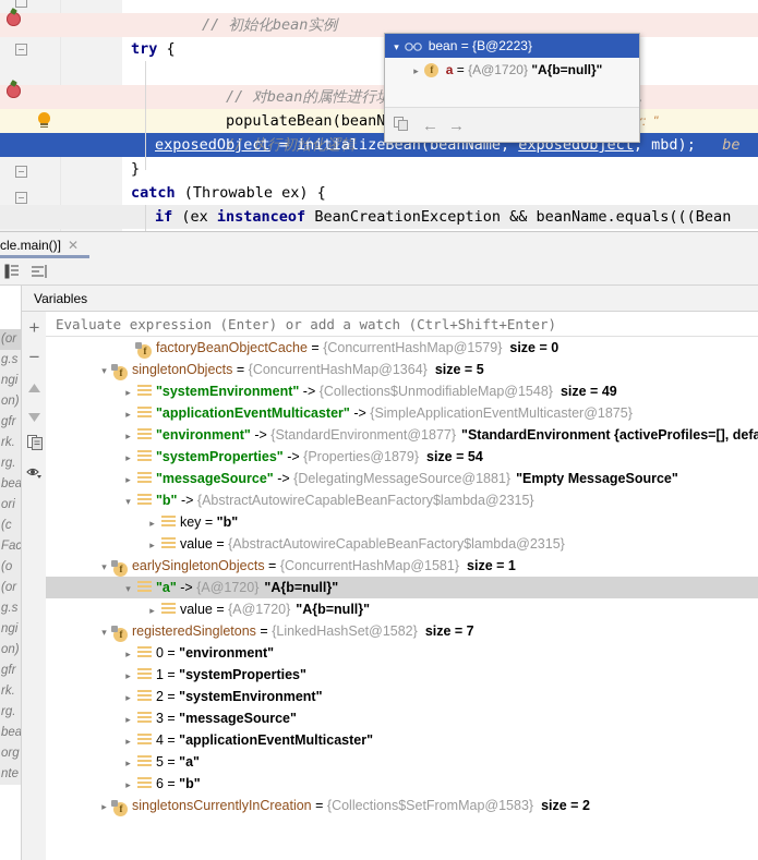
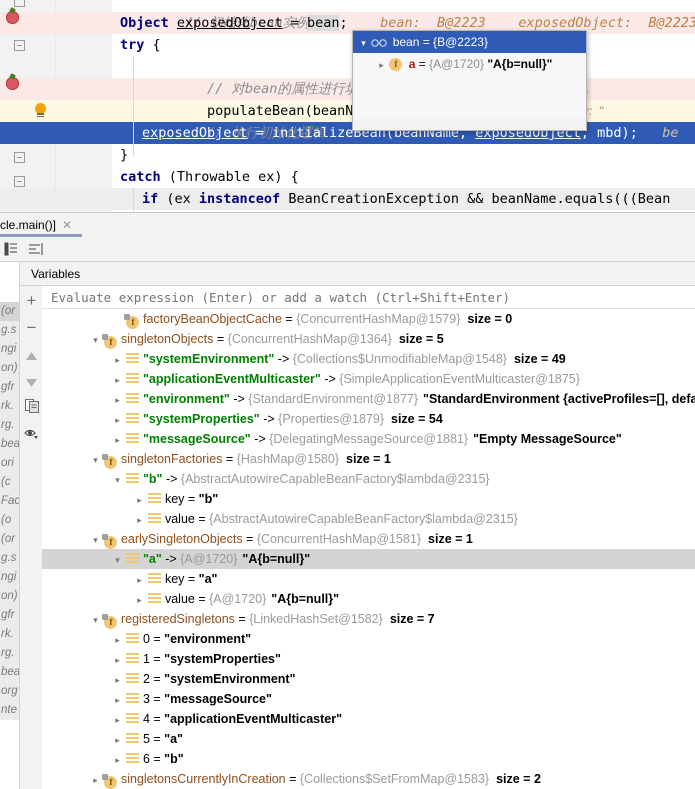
  // 初始化bean实例
+ Object exposedObject = bean; bean: B@2223 exposedObject: B@2223
  try {
  populateBean(beanN
  // 执行初始化逻辑
  exposedObject = initializeBean(beanName, exposedObject, mbd); be
  }
  catch (Throwable ex) {
  if (ex instanceof BeanCreationException && beanName.equals(((Bean
  ▾ bean = {B@2223}
  ▸ f a = {A@1720} "A{b=null}"
- ←
- →
  cle.main()] ✕
  (or
  g.s
  ngi
  on)
  gfr
  rk.
  rg.
  bea
  ori
  (c
  Fac
  (o
  (or
  g.s
  ngi
  on)
  gfr
  rk.
  rg.
  bea
  org
  nte
  Variables
  +
  −
  Evaluate expression (Enter) or add a watch (Ctrl+Shift+Enter)
  f factoryBeanObjectCache = {ConcurrentHashMap@1579} size = 0
  ▾ f singletonObjects = {ConcurrentHashMap@1364} size = 5
  ▸ "systemEnvironment" -> {Collections$UnmodifiableMap@1548} size = 49
  ▸ "applicationEventMulticaster" -> {SimpleApplicationEventMulticaster@1875}
  ▸ "environment" -> {StandardEnvironment@1877} "StandardEnvironment {activeProfiles=[], defa
  ▸ "systemProperties" -> {Properties@1879} size = 54
  ▸ "messageSource" -> {DelegatingMessageSource@1881} "Empty MessageSource"
+ ▾ f singletonFactories = {HashMap@1580} size = 1
  ▾ "b" -> {AbstractAutowireCapableBeanFactory$lambda@2315}
  ▸ key = "b"
  ▸ value = {AbstractAutowireCapableBeanFactory$lambda@2315}
  ▾ f earlySingletonObjects = {ConcurrentHashMap@1581} size = 1
  ▾ "a" -> {A@1720} "A{b=null}"
+ ▸ key = "a"
  ▸ value = {A@1720} "A{b=null}"
  ▾ f registeredSingletons = {LinkedHashSet@1582} size = 7
  ▸ 0 = "environment"
  ▸ 1 = "systemProperties"
  ▸ 2 = "systemEnvironment"
  ▸ 3 = "messageSource"
  ▸ 4 = "applicationEventMulticaster"
  ▸ 5 = "a"
  ▸ 6 = "b"
  ▸ f singletonsCurrentlyInCreation = {Collections$SetFromMap@1583} size = 2
